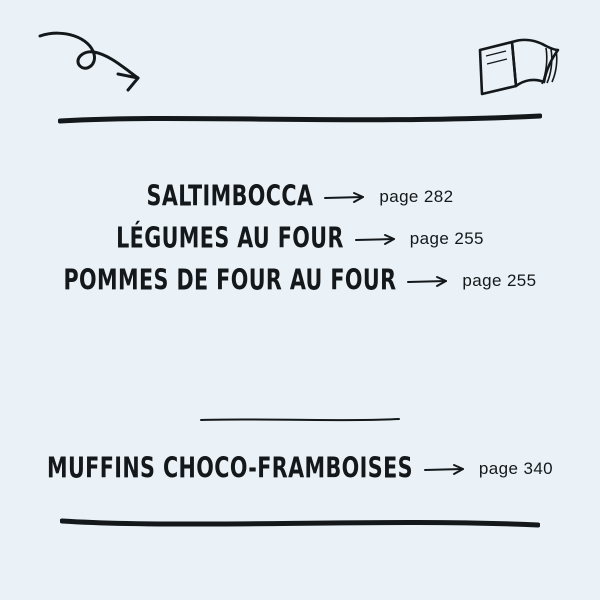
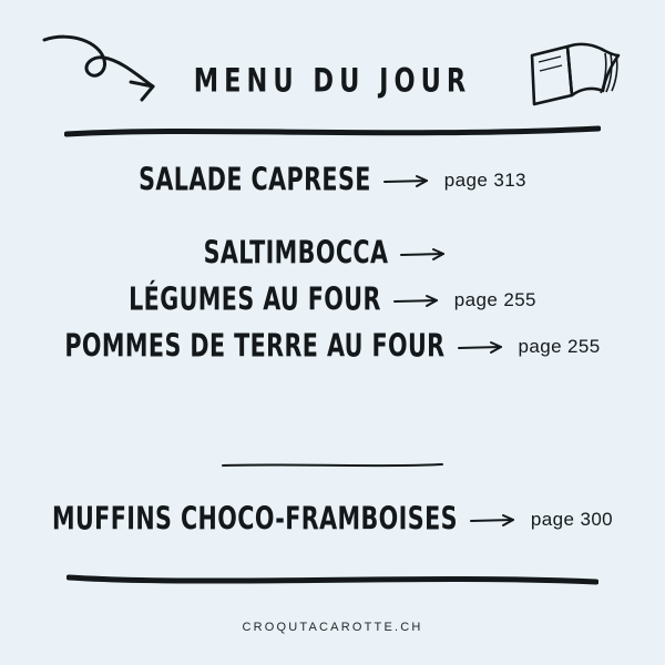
+ MENU DU JOUR
+ SALADE CAPRESE
+ page 313
  SALTIMBOCCA
- page 282
  LÉGUMES AU FOUR
  page 255
- POMMES DE FOUR AU FOUR
+ POMMES DE TERRE AU FOUR
  page 255
  MUFFINS CHOCO-FRAMBOISES
- page 340
+ page 300
+ CROQUTACAROTTE.CH
